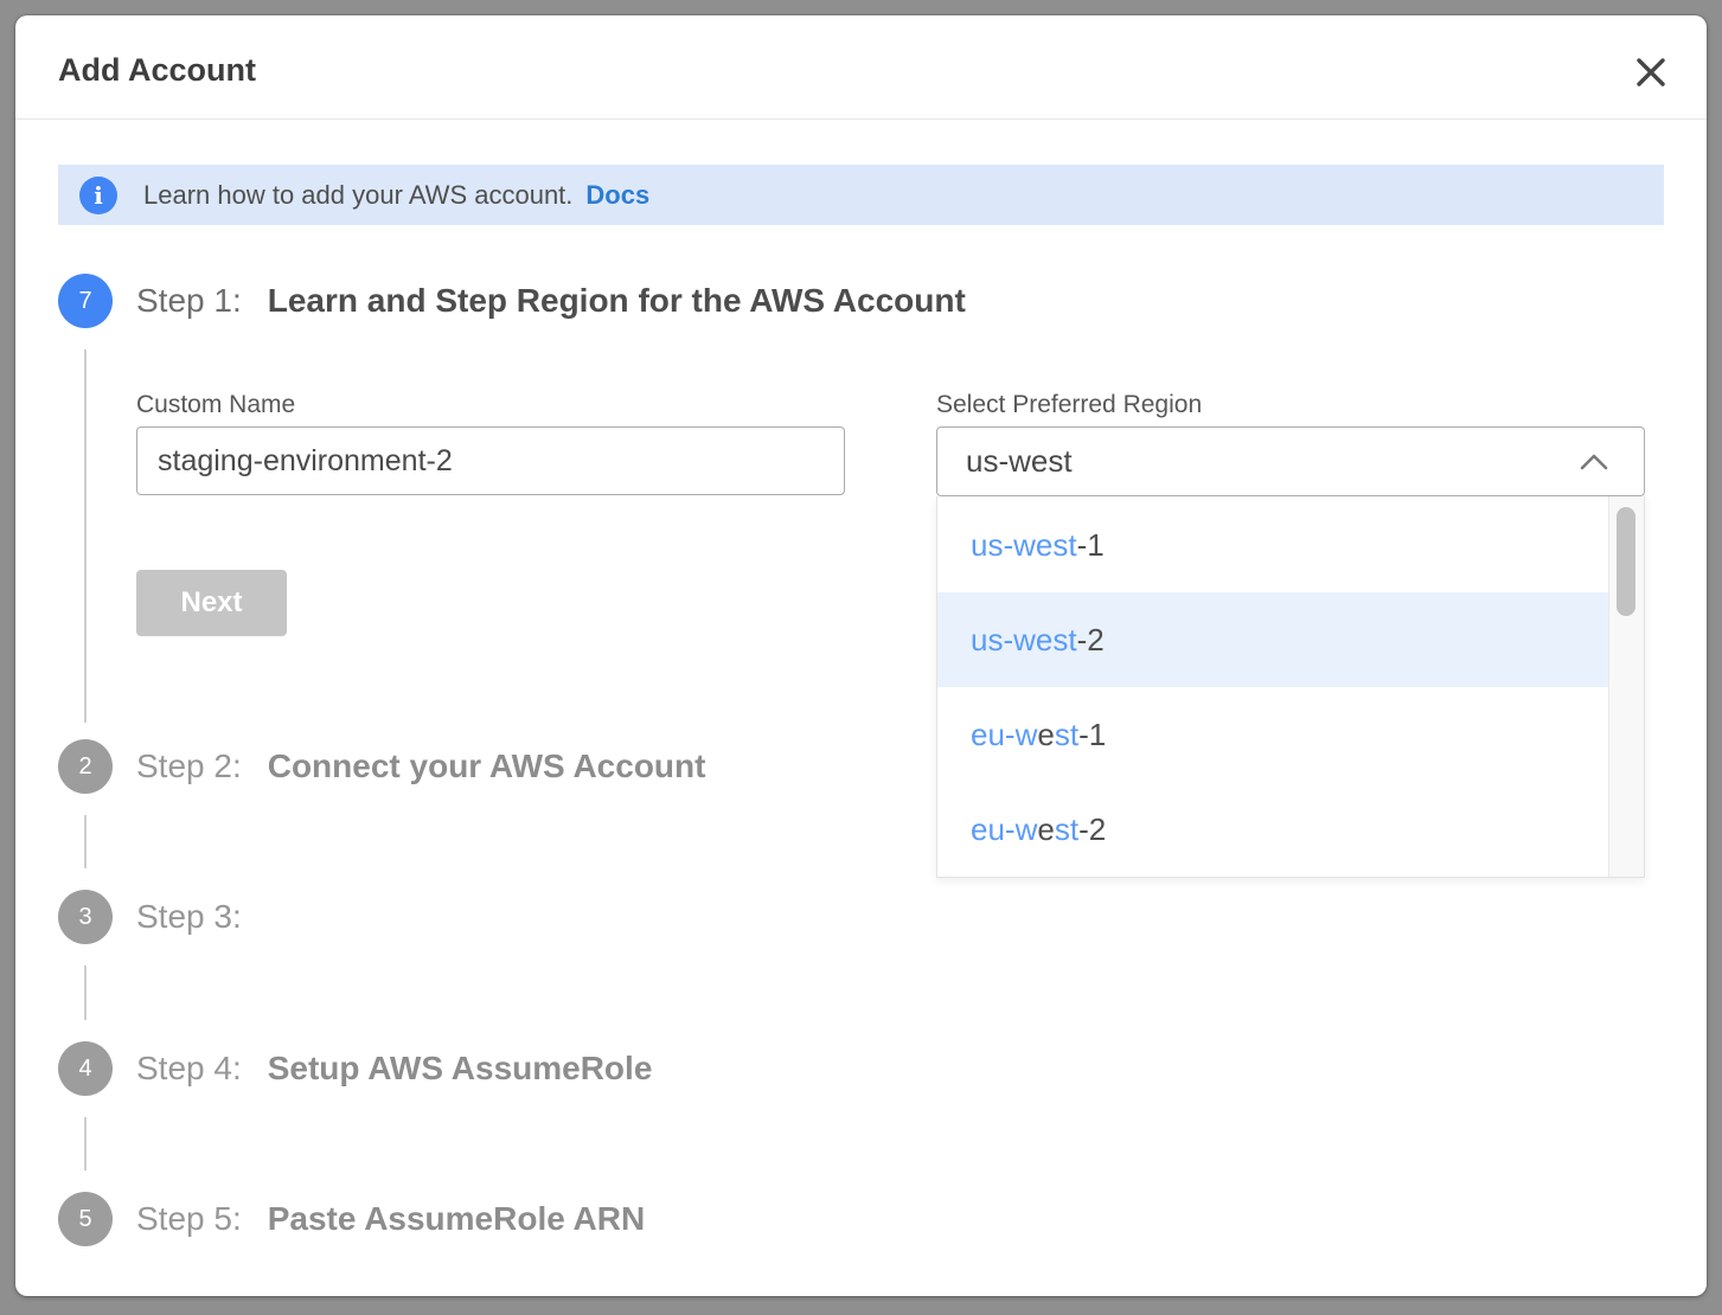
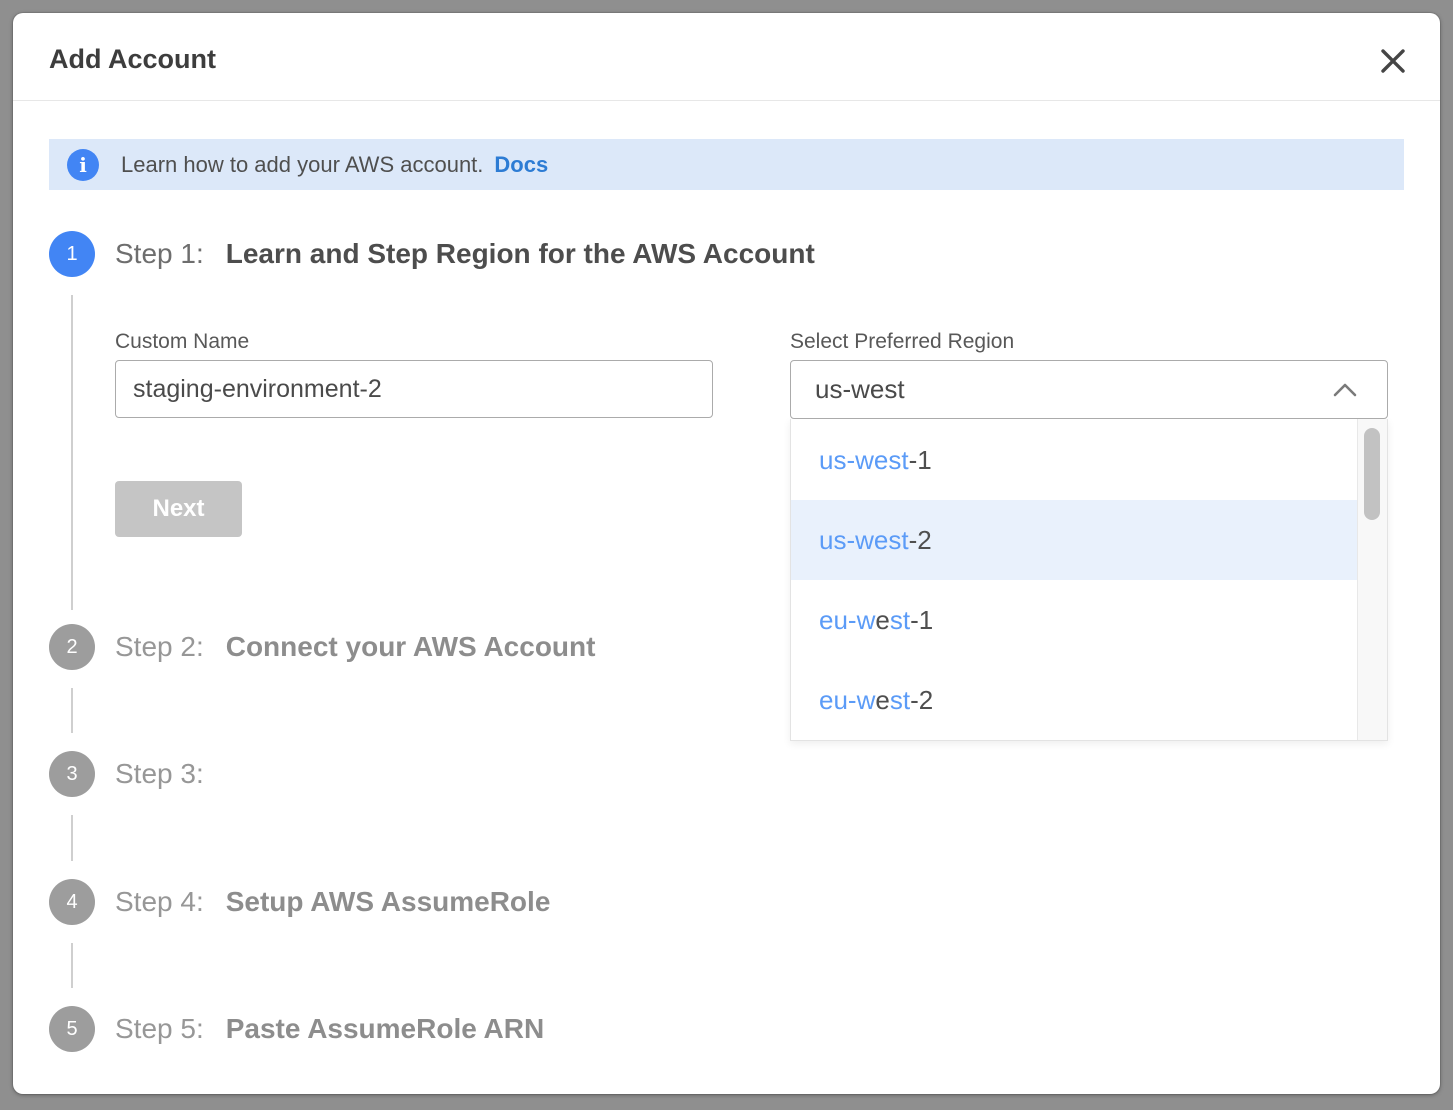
  Add Account
  i
  Learn how to add your AWS account.
  Docs
- 7
+ 1
  Step 1:
  Learn and Step Region for the AWS Account
  Custom Name
  staging-environment-2
  Next
  Select Preferred Region
  us-west
  us-west-1
  us-west-2
  eu-west-1
  eu-west-2
  2
  Step 2:
  Connect your AWS Account
  3
  Step 3:
  4
  Step 4:
  Setup AWS AssumeRole
  5
  Step 5:
  Paste AssumeRole ARN
